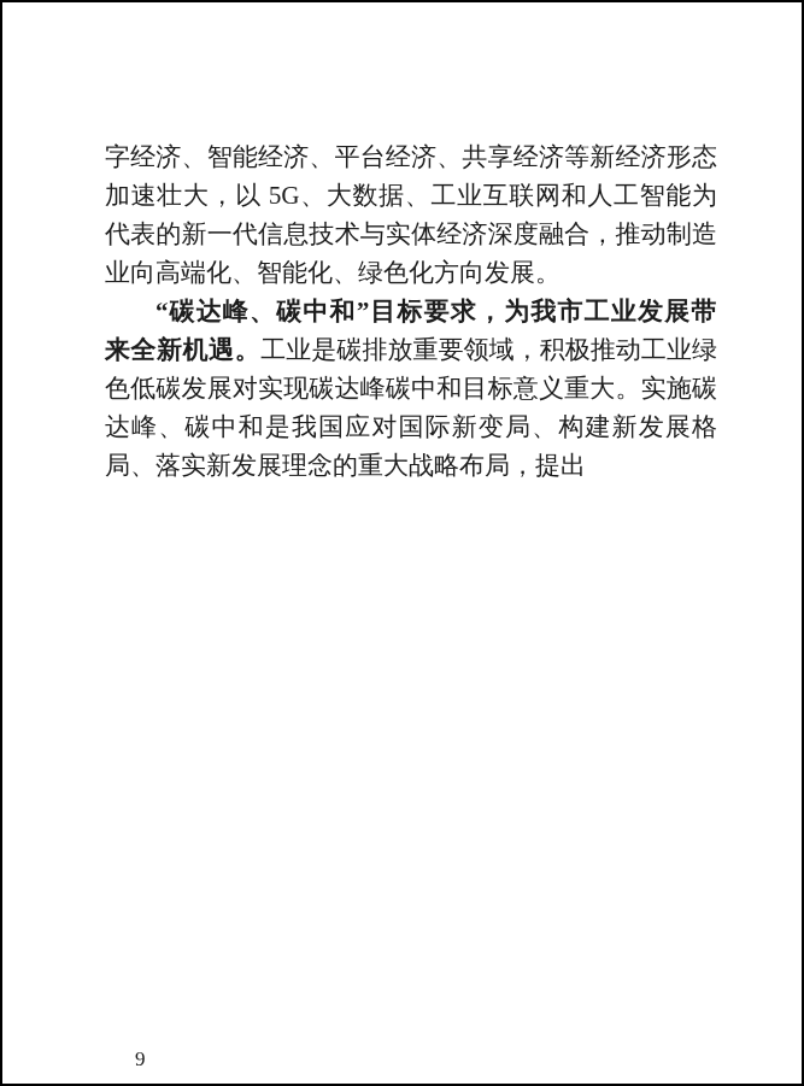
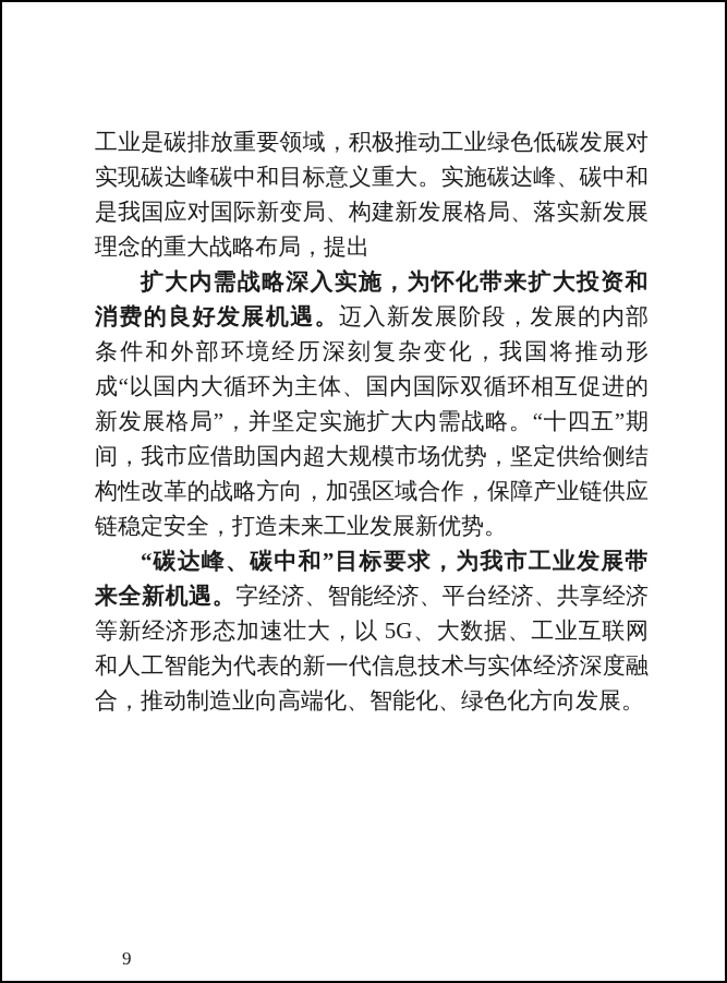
- 字经济、智能经济、平台经济、共享经济等新经济形态加速壮大，以 5G、大数据、工业互联网和人工智能为代表的新一代信息技术与实体经济深度融合，推动制造业向高端化、智能化、绿色化方向发展。
+ 工业是碳排放重要领域，积极推动工业绿色低碳发展对实现碳达峰碳中和目标意义重大。实施碳达峰、碳中和是我国应对国际新变局、构建新发展格局、落实新发展理念的重大战略布局，提出
+ 扩大内需战略深入实施，为怀化带来扩大投资和消费的良好发展机遇。迈入新发展阶段，发展的内部条件和外部环境经历深刻复杂变化，我国将推动形成“以国内大循环为主体、国内国际双循环相互促进的新发展格局”，并坚定实施扩大内需战略。“十四五”期间，我市应借助国内超大规模市场优势，坚定供给侧结构性改革的战略方向，加强区域合作，保障产业链供应链稳定安全，打造未来工业发展新优势。
- “碳达峰、碳中和”目标要求，为我市工业发展带来全新机遇。工业是碳排放重要领域，积极推动工业绿色低碳发展对实现碳达峰碳中和目标意义重大。实施碳达峰、碳中和是我国应对国际新变局、构建新发展格局、落实新发展理念的重大战略布局，提出
+ “碳达峰、碳中和”目标要求，为我市工业发展带来全新机遇。字经济、智能经济、平台经济、共享经济等新经济形态加速壮大，以 5G、大数据、工业互联网和人工智能为代表的新一代信息技术与实体经济深度融合，推动制造业向高端化、智能化、绿色化方向发展。
  9
